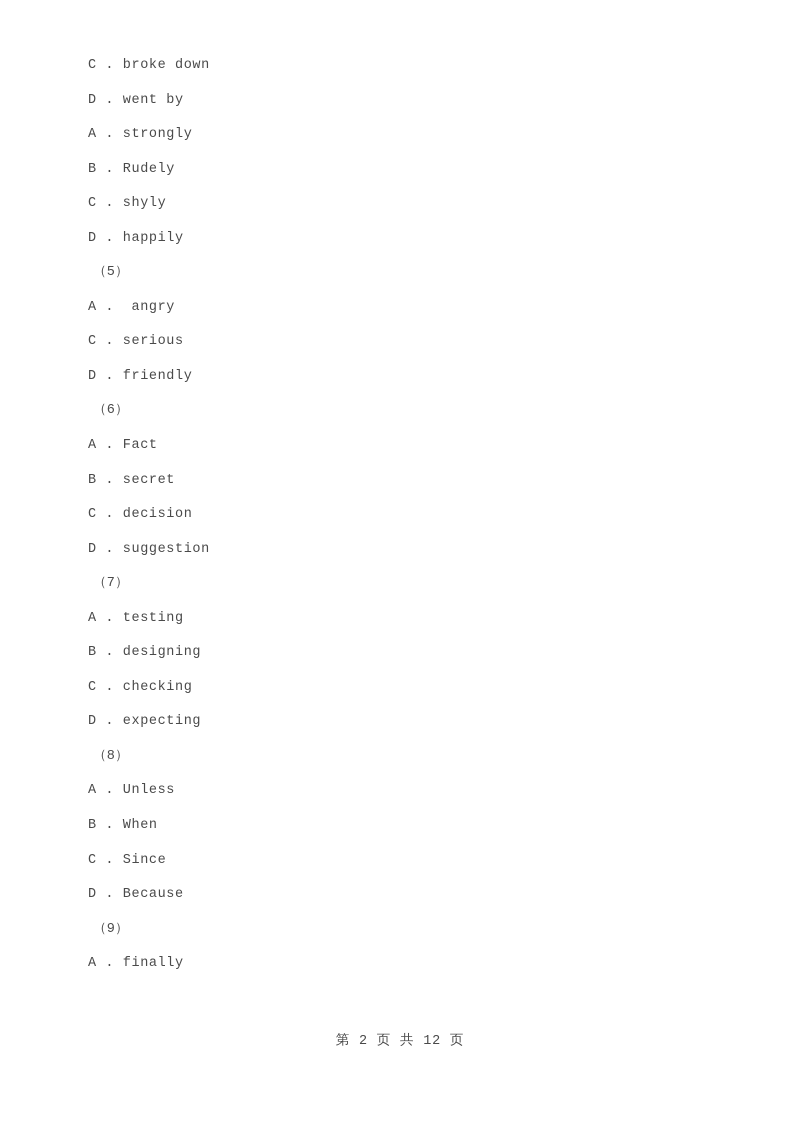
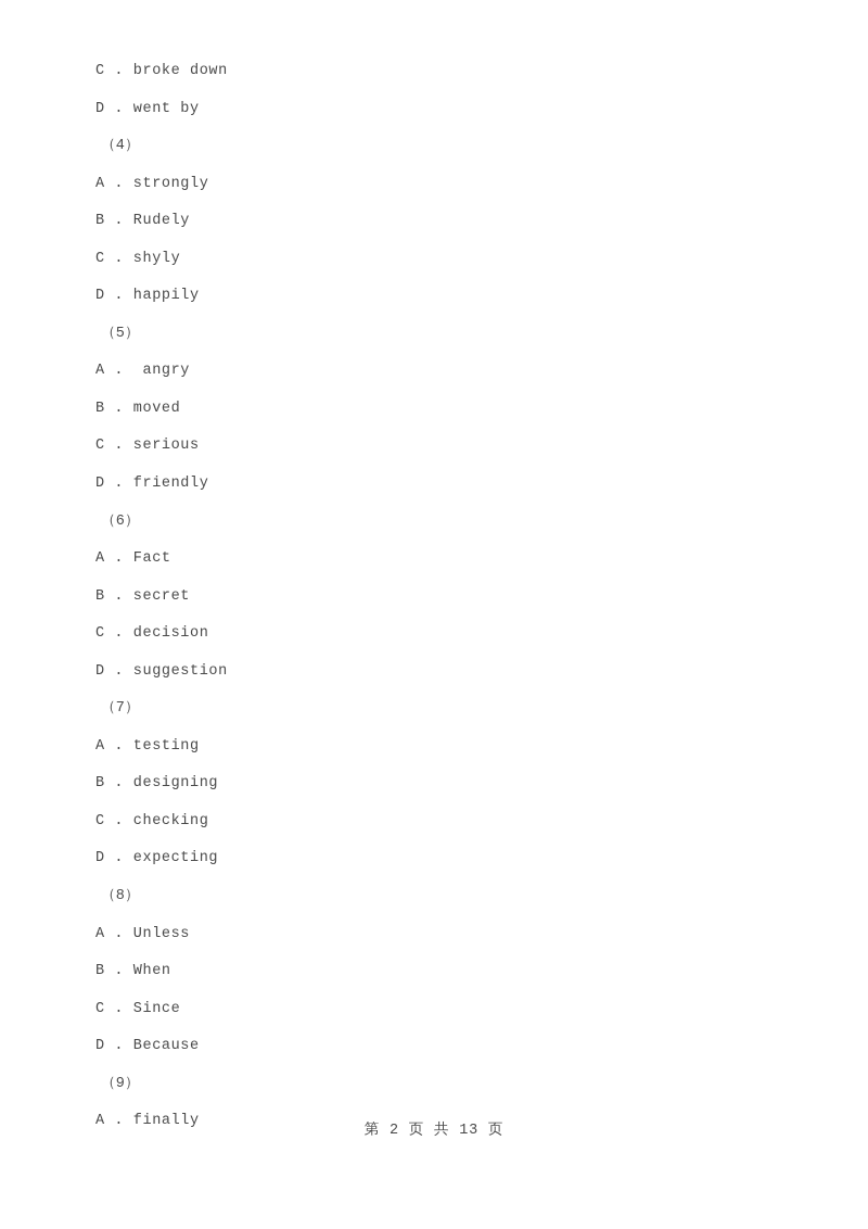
  C . broke down
  D . went by
+ （4）
  A . strongly
  B . Rudely
  C . shyly
  D . happily
  （5）
  A . angry
+ B . moved
  C . serious
  D . friendly
  （6）
  A . Fact
  B . secret
  C . decision
  D . suggestion
  （7）
  A . testing
  B . designing
  C . checking
  D . expecting
  （8）
  A . Unless
  B . When
  C . Since
  D . Because
  （9）
  A . finally
- 第 2 页 共 12 页
+ 第 2 页 共 13 页
